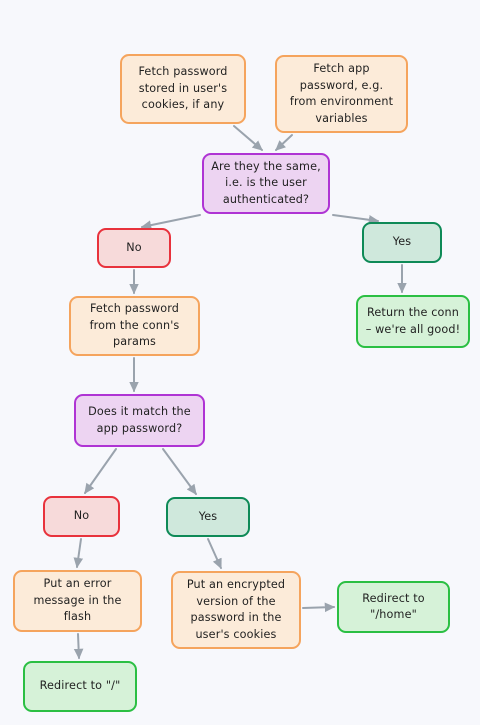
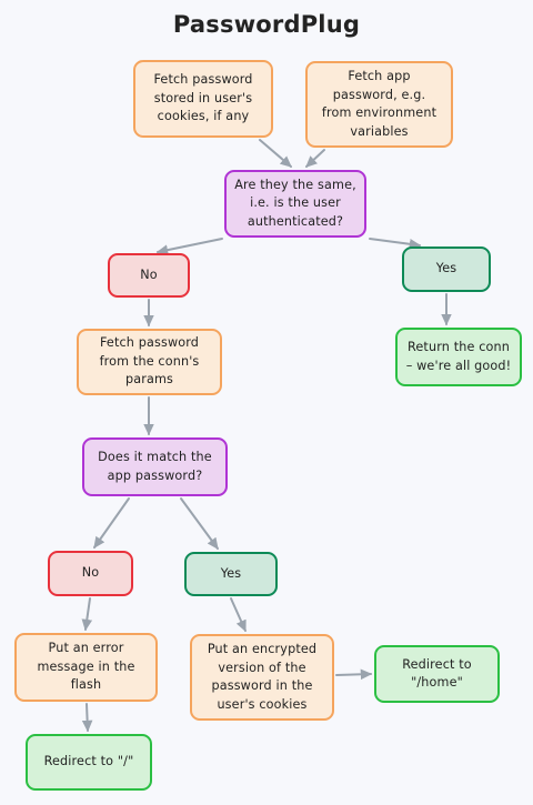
+ PasswordPlug
  Fetch password
  stored in user's
  cookies, if any
  Fetch app
  password, e.g.
  from environment
  variables
  Are they the same,
  i.e. is the user
  authenticated?
  No
  Yes
  Fetch password
  from the conn's
  params
  Return the conn
  – we're all good!
  Does it match the
  app password?
  No
  Yes
  Put an error
  message in the
  flash
  Put an encrypted
  version of the
  password in the
  user's cookies
  Redirect to
  "/home"
  Redirect to "/"
